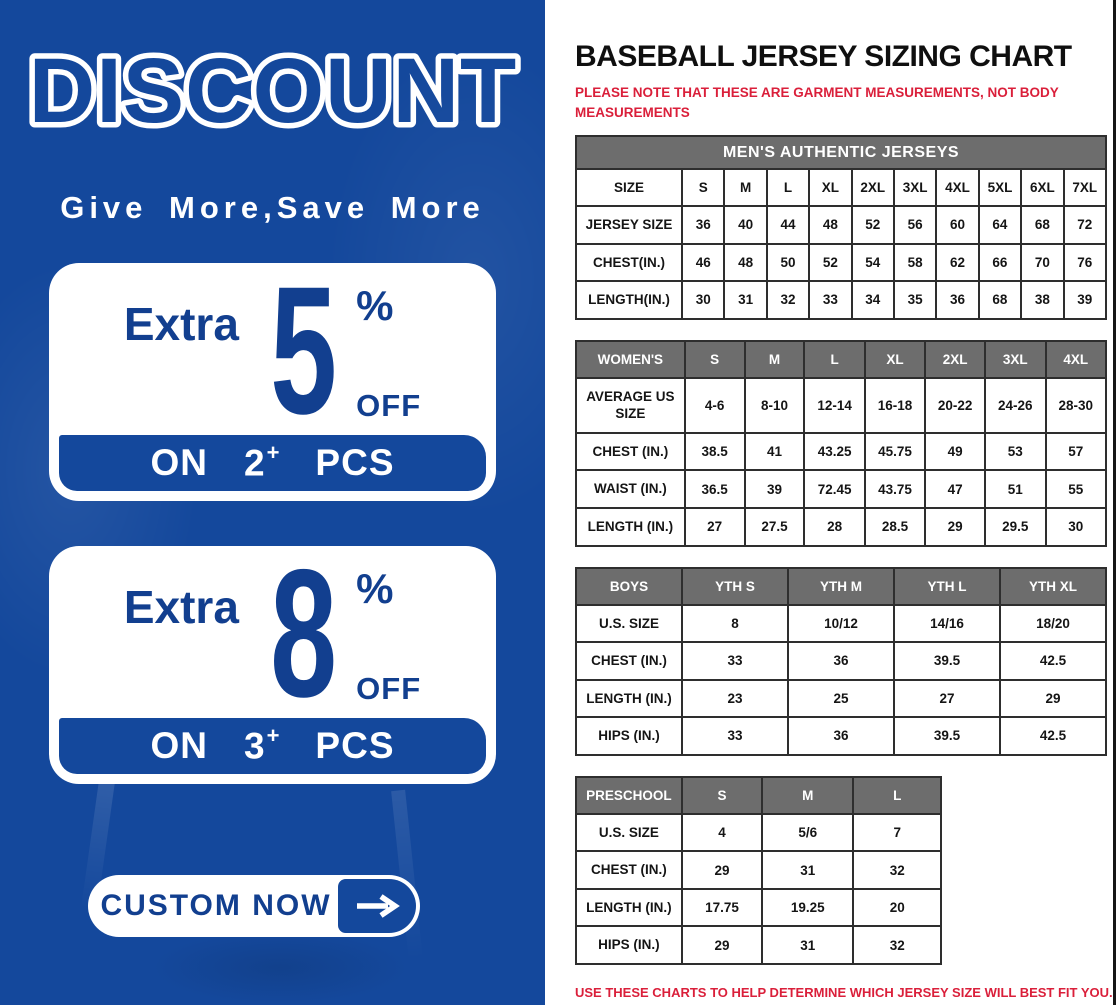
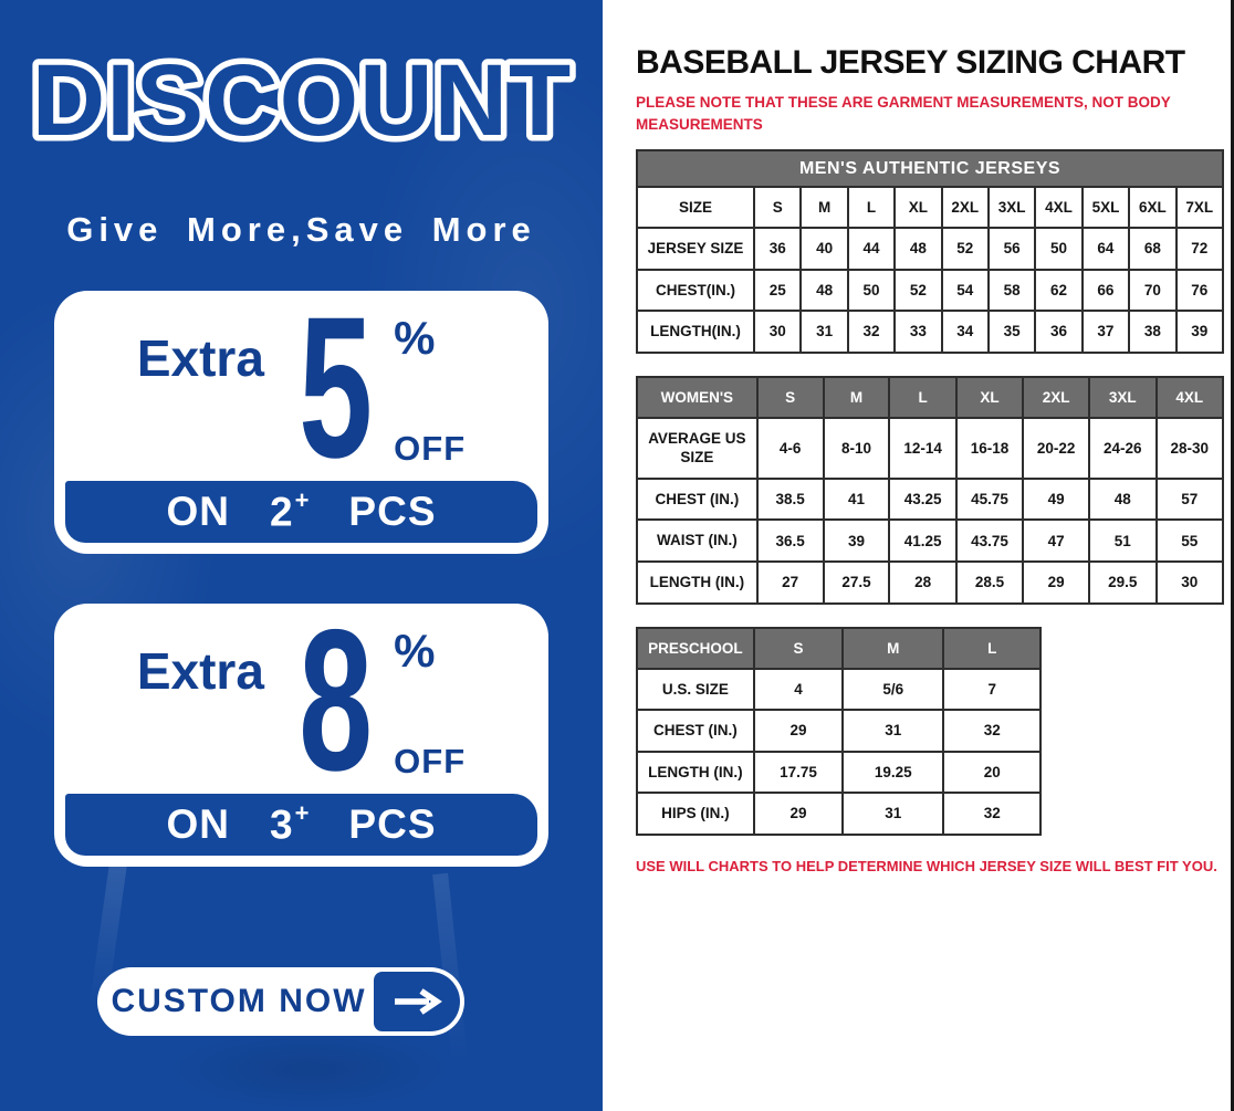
  Extra
  5
  %
  OFF
  ON
  2+
  PCS
  Extra
  8
  %
  OFF
  ON
  3+
  PCS
  CUSTOM NOW
  BASEBALL JERSEY SIZING CHART
  PLEASE NOTE THAT THESE ARE GARMENT MEASUREMENTS, NOT BODY MEASUREMENTS
  MEN'S AUTHENTIC JERSEYS
  SIZE	S	M	L	XL	2XL	3XL	4XL	5XL	6XL	7XL
- JERSEY SIZE	36	40	44	48	52	56	60	64	68	72
+ JERSEY SIZE	36	40	44	48	52	56	50	64	68	72
- CHEST(IN.)	46	48	50	52	54	58	62	66	70	76
+ CHEST(IN.)	25	48	50	52	54	58	62	66	70	76
- LENGTH(IN.)	30	31	32	33	34	35	36	68	38	39
+ LENGTH(IN.)	30	31	32	33	34	35	36	37	38	39
  WOMEN'S	S	M	L	XL	2XL	3XL	4XL
  AVERAGE US SIZE	4-6	8-10	12-14	16-18	20-22	24-26	28-30
- CHEST (IN.)	38.5	41	43.25	45.75	49	53	57
+ CHEST (IN.)	38.5	41	43.25	45.75	49	48	57
- WAIST (IN.)	36.5	39	72.45	43.75	47	51	55
+ WAIST (IN.)	36.5	39	41.25	43.75	47	51	55
  LENGTH (IN.)	27	27.5	28	28.5	29	29.5	30
- BOYS	YTH S	YTH M	YTH L	YTH XL
- U.S. SIZE	8	10/12	14/16	18/20
- CHEST (IN.)	33	36	39.5	42.5
- LENGTH (IN.)	23	25	27	29
- HIPS (IN.)	33	36	39.5	42.5
  PRESCHOOL	S	M	L
  U.S. SIZE	4	5/6	7
  CHEST (IN.)	29	31	32
  LENGTH (IN.)	17.75	19.25	20
  HIPS (IN.)	29	31	32
- USE THESE CHARTS TO HELP DETERMINE WHICH JERSEY SIZE WILL BEST FIT YOU.
+ USE WILL CHARTS TO HELP DETERMINE WHICH JERSEY SIZE WILL BEST FIT YOU.
